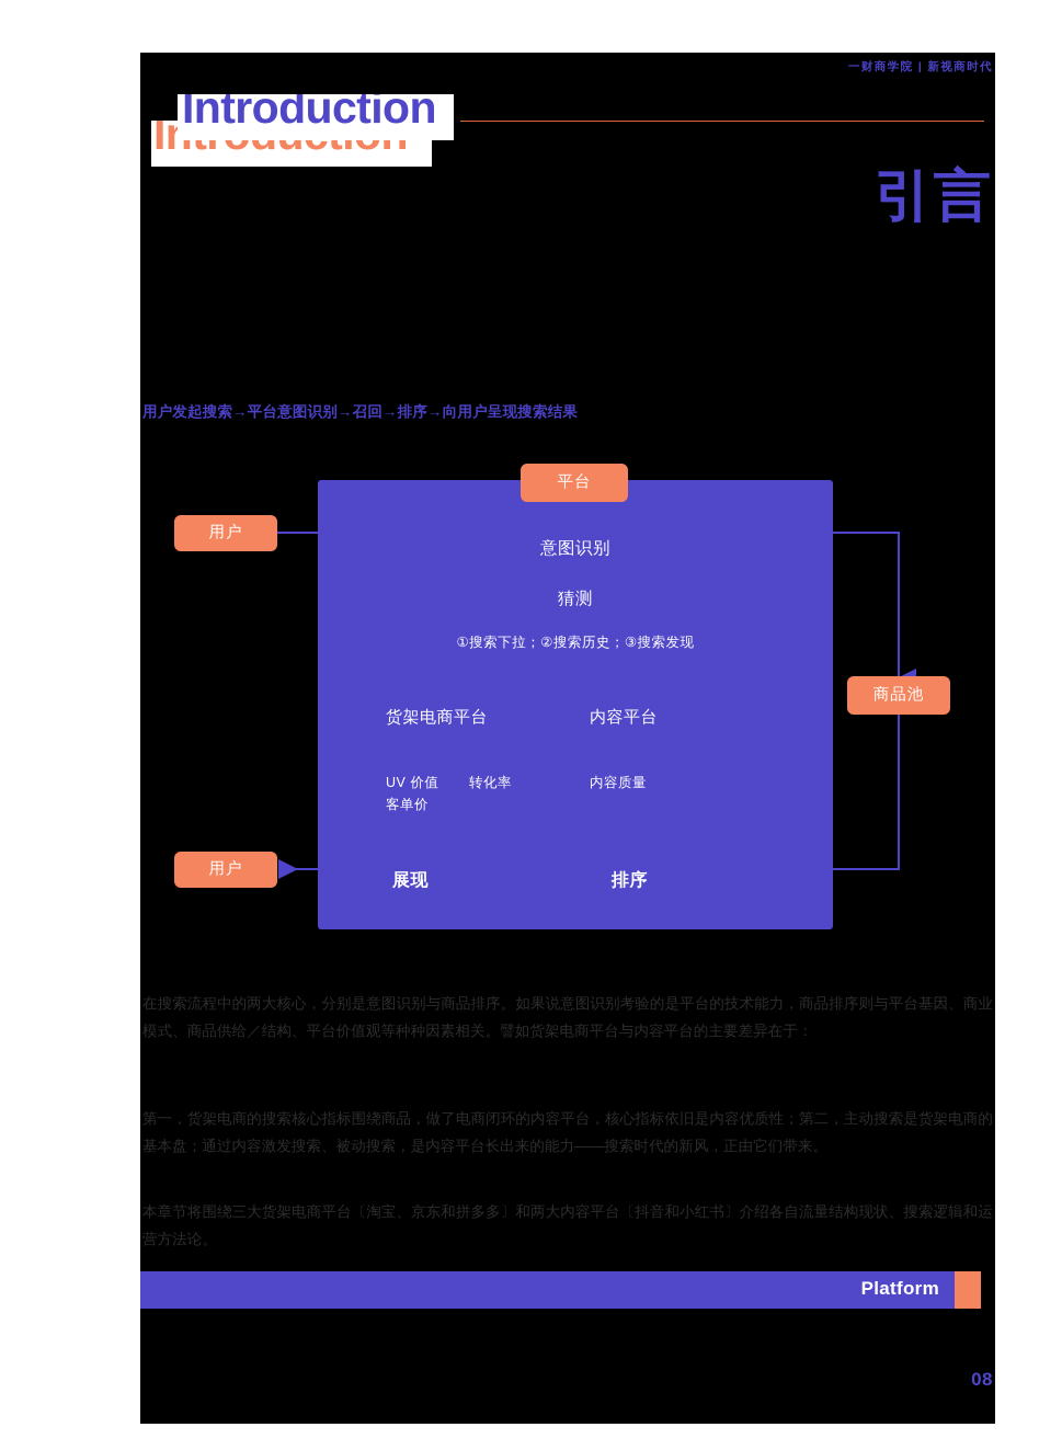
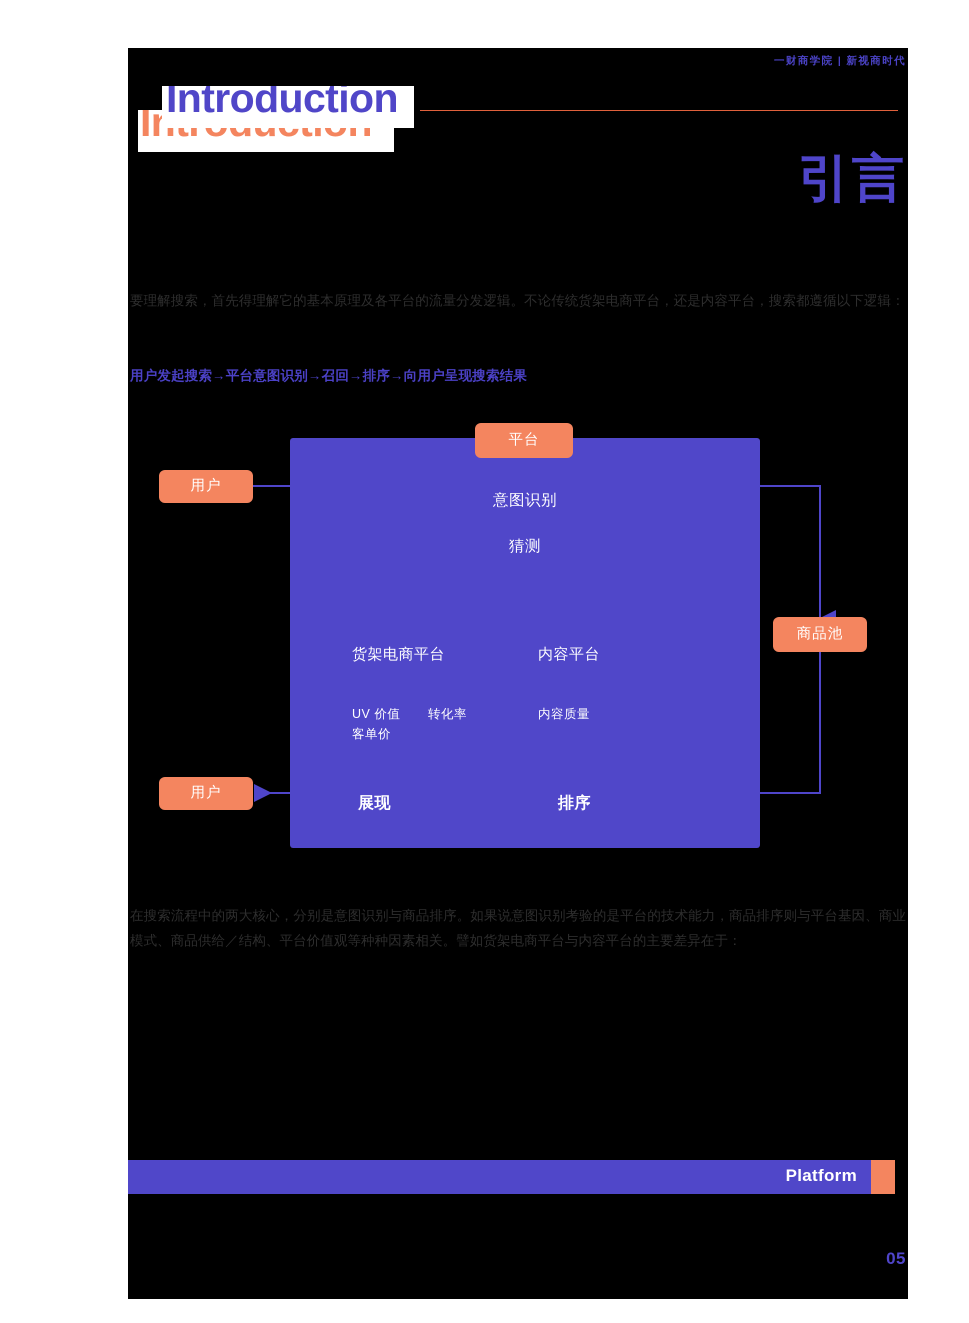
  一财商学院 | 新视商时代
  Introduction
  引言
+ 要理解搜索，首先得理解它的基本原理及各平台的流量分发逻辑。不论传统货架电商平台，还是内容平台，搜索都遵循以下逻辑：
  用户发起搜索→平台意图识别→召回→排序→向用户呈现搜索结果
  意图识别
  猜测
- ①搜索下拉；②搜索历史；③搜索发现
  货架电商平台
  内容平台
  UV 价值
  转化率
  内容质量
  客单价
  展现
  排序
  平台
  用户
  用户
  商品池
  在搜索流程中的两大核心，分别是意图识别与商品排序。如果说意图识别考验的是平台的技术能力，商品排序则与平台基因、商业模式、商品供给／结构、平台价值观等种种因素相关。譬如货架电商平台与内容平台的主要差异在于：
- 第一，货架电商的搜索核心指标围绕商品，做了电商闭环的内容平台，核心指标依旧是内容优质性；第二，主动搜索是货架电商的基本盘；通过内容激发搜索、被动搜索，是内容平台长出来的能力——搜索时代的新风，正由它们带来。
- 本章节将围绕三大货架电商平台〔淘宝、京东和拼多多〕和两大内容平台〔抖音和小红书〕介绍各自流量结构现状、搜索逻辑和运营方法论。
  Platform
- 08
+ 05
